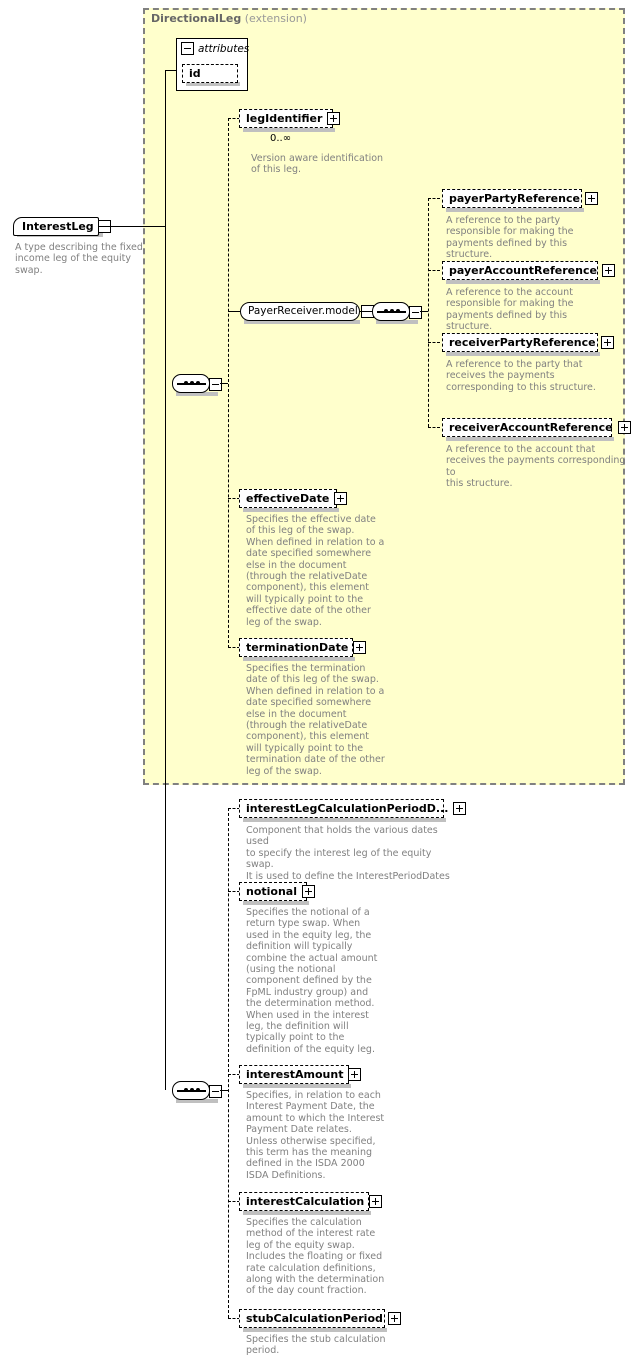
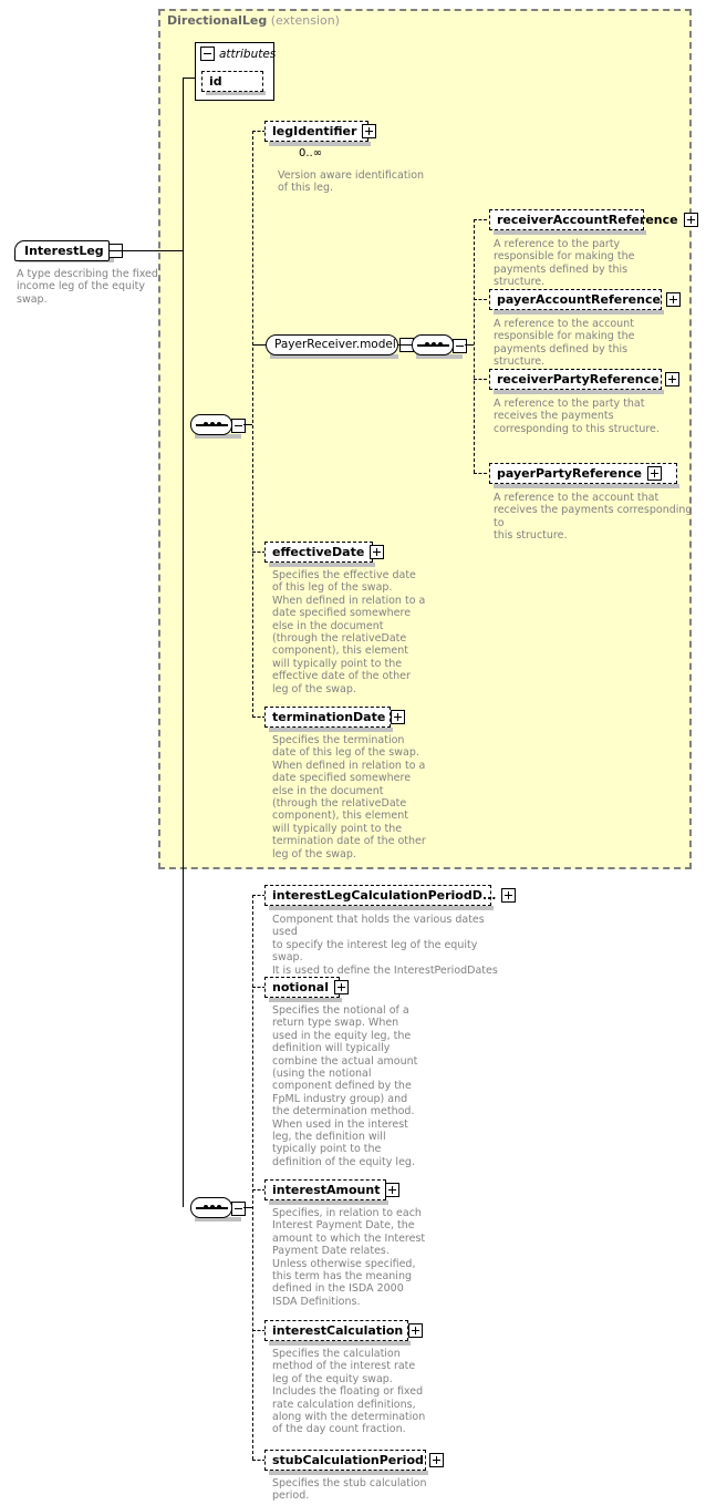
  DirectionalLeg (extension)
  InterestLeg
  A type describing the fixed
  income leg of the equity
  swap.
  attributes
  id
  legIdentifier
  0..∞
  Version aware identification
  of this leg.
  PayerReceiver.model
- payerPartyReference
+ receiverAccountReference
  A reference to the party
  responsible for making the
  payments defined by this
  structure.
  payerAccountReference
  A reference to the account
  responsible for making the
  payments defined by this structure.
  receiverPartyReference
  A reference to the party that
  receives the payments
  corresponding to this structure.
- receiverAccountReference
+ payerPartyReference
  A reference to the account that
  receives the payments corresponding to
  this structure.
  effectiveDate
  Specifies the effective date
  of this leg of the swap.
  When defined in relation to a
  date specified somewhere
  else in the document
  (through the relativeDate
  component), this element
  will typically point to the
  effective date of the other
  leg of the swap.
  terminationDate
  Specifies the termination
  date of this leg of the swap.
  When defined in relation to a
  date specified somewhere
  else in the document
  (through the relativeDate
  component), this element
  will typically point to the
  termination date of the other
  leg of the swap.
  interestLegCalculationPeriodD...
  Component that holds the various dates used
  to specify the interest leg of the equity swap.
  It is used to define the InterestPeriodDates
  notional
  Specifies the notional of a
  return type swap. When
  used in the equity leg, the
  definition will typically
  combine the actual amount
  (using the notional
  component defined by the
  FpML industry group) and
  the determination method.
  When used in the interest
  leg, the definition will
  typically point to the
  definition of the equity leg.
  interestAmount
  Specifies, in relation to each
  Interest Payment Date, the
  amount to which the Interest
  Payment Date relates.
  Unless otherwise specified,
  this term has the meaning
  defined in the ISDA 2000
  ISDA Definitions.
  interestCalculation
  Specifies the calculation
  method of the interest rate
  leg of the equity swap.
  Includes the floating or fixed
  rate calculation definitions,
  along with the determination
  of the day count fraction.
  stubCalculationPeriod
  Specifies the stub calculation
  period.
